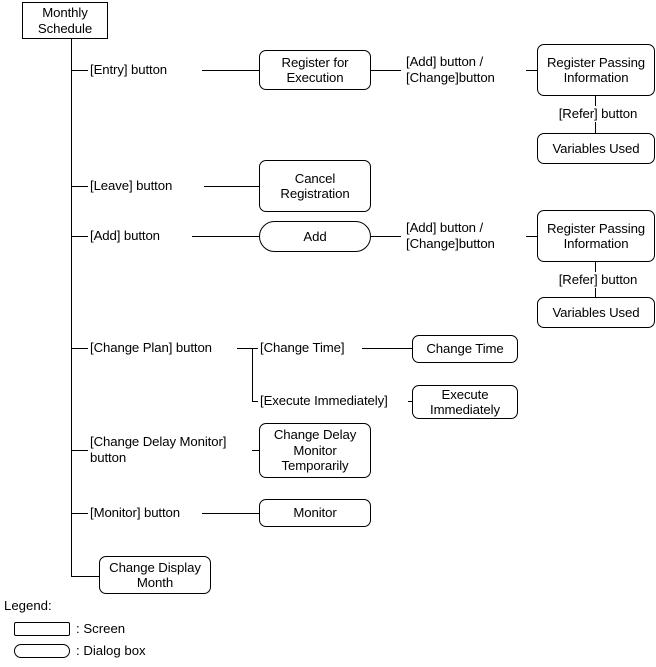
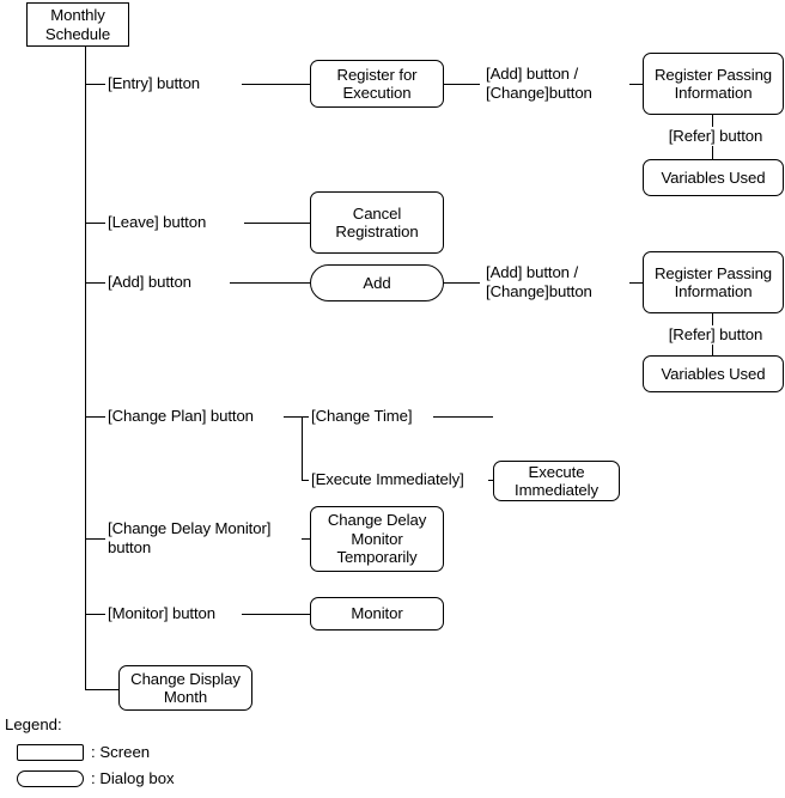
  Monthly
  Schedule
  [Entry] button
  Register for
  Execution
  [Add] button /
  [Change]button
  Register Passing
  Information
  [Refer] button
  Variables Used
  [Leave] button
  Cancel
  Registration
  [Add] button
  Add
  [Add] button /
  [Change]button
  Register Passing
  Information
  [Refer] button
  Variables Used
  [Change Plan] button
  [Change Time]
- Change Time
  [Execute Immediately]
  Execute
  Immediately
  [Change Delay Monitor]
  button
  Change Delay
  Monitor
  Temporarily
  [Monitor] button
  Monitor
  Change Display
  Month
  Legend:
  : Screen
  : Dialog box
